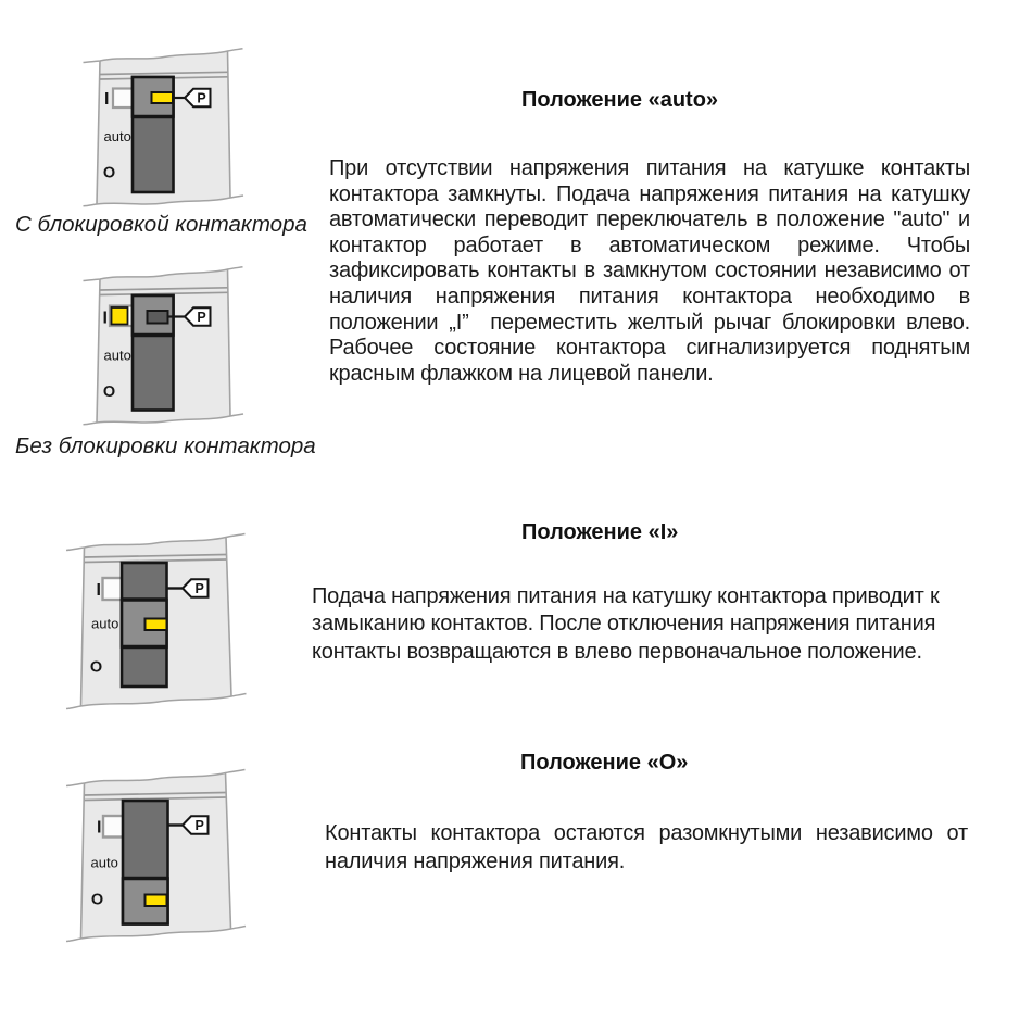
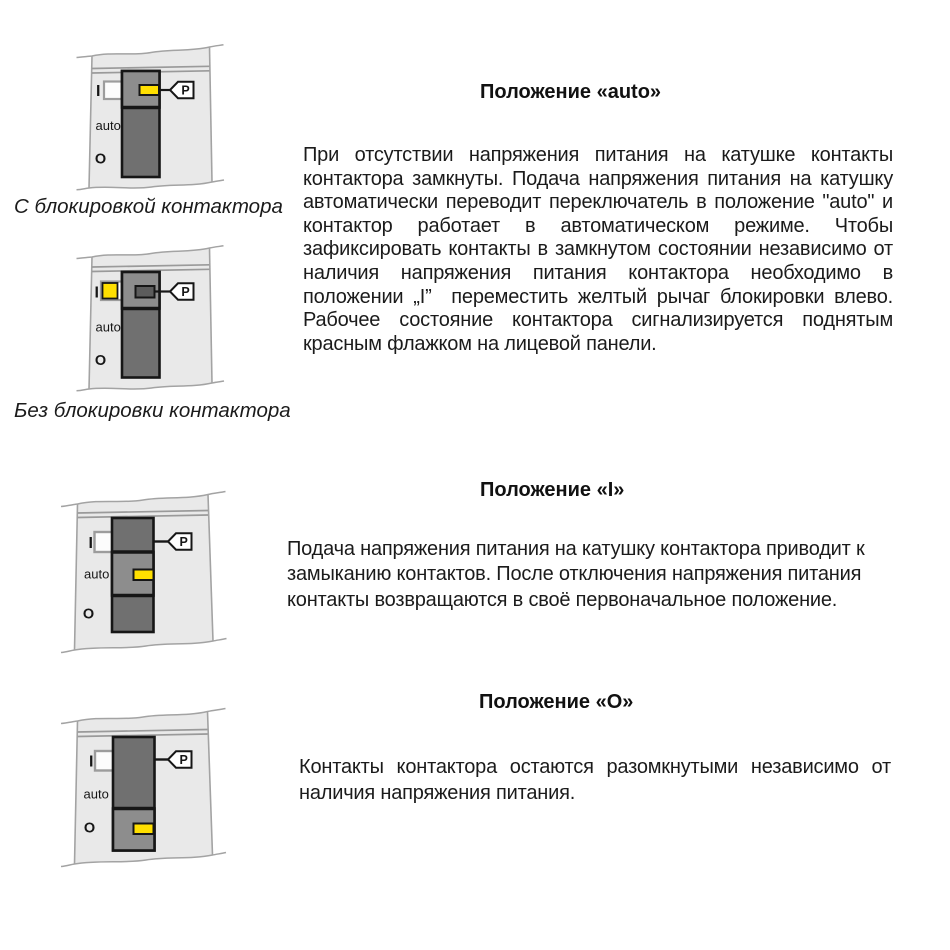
  P
  I
  auto
  O
  P
  I
  auto
  O
  P
  I
  auto
  O
  P
  I
  auto
  O
  Положение «auto»
  При отсутствии напряжения питания на катушке контакты контактора замкнуты. Подача напряжения питания на катушку автоматически переводит переключатель в положение "auto" и контактор работает в автоматическом режиме. Чтобы зафиксировать контакты в замкнутом состоянии независимо от наличия напряжения питания контактора необходимо в положении „I” переместить желтый рычаг блокировки влево. Рабочее состояние контактора сигнализируется поднятым красным флажком на лицевой панели.
  С блокировкой контактора
  Без блокировки контактора
  Положение «I»
- Подача напряжения питания на катушку контактора приводит к замыканию контактов. После отключения напряжения питания контакты возвращаются в влево первоначальное положение.
+ Подача напряжения питания на катушку контактора приводит к замыканию контактов. После отключения напряжения питания контакты возвращаются в своё первоначальное положение.
  Положение «О»
  Контакты контактора остаются разомкнутыми независимо от наличия напряжения питания.
